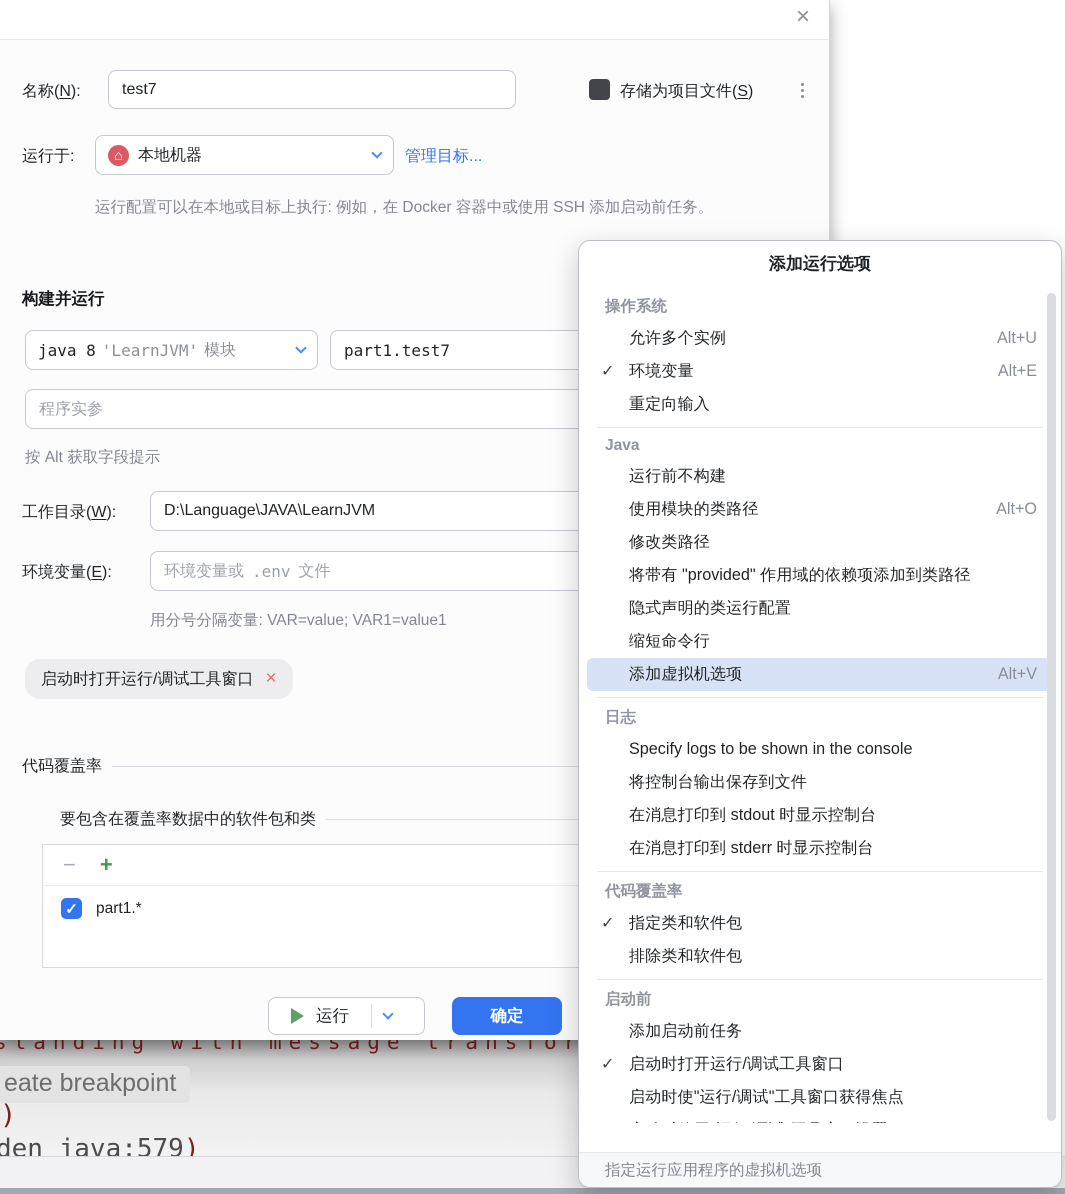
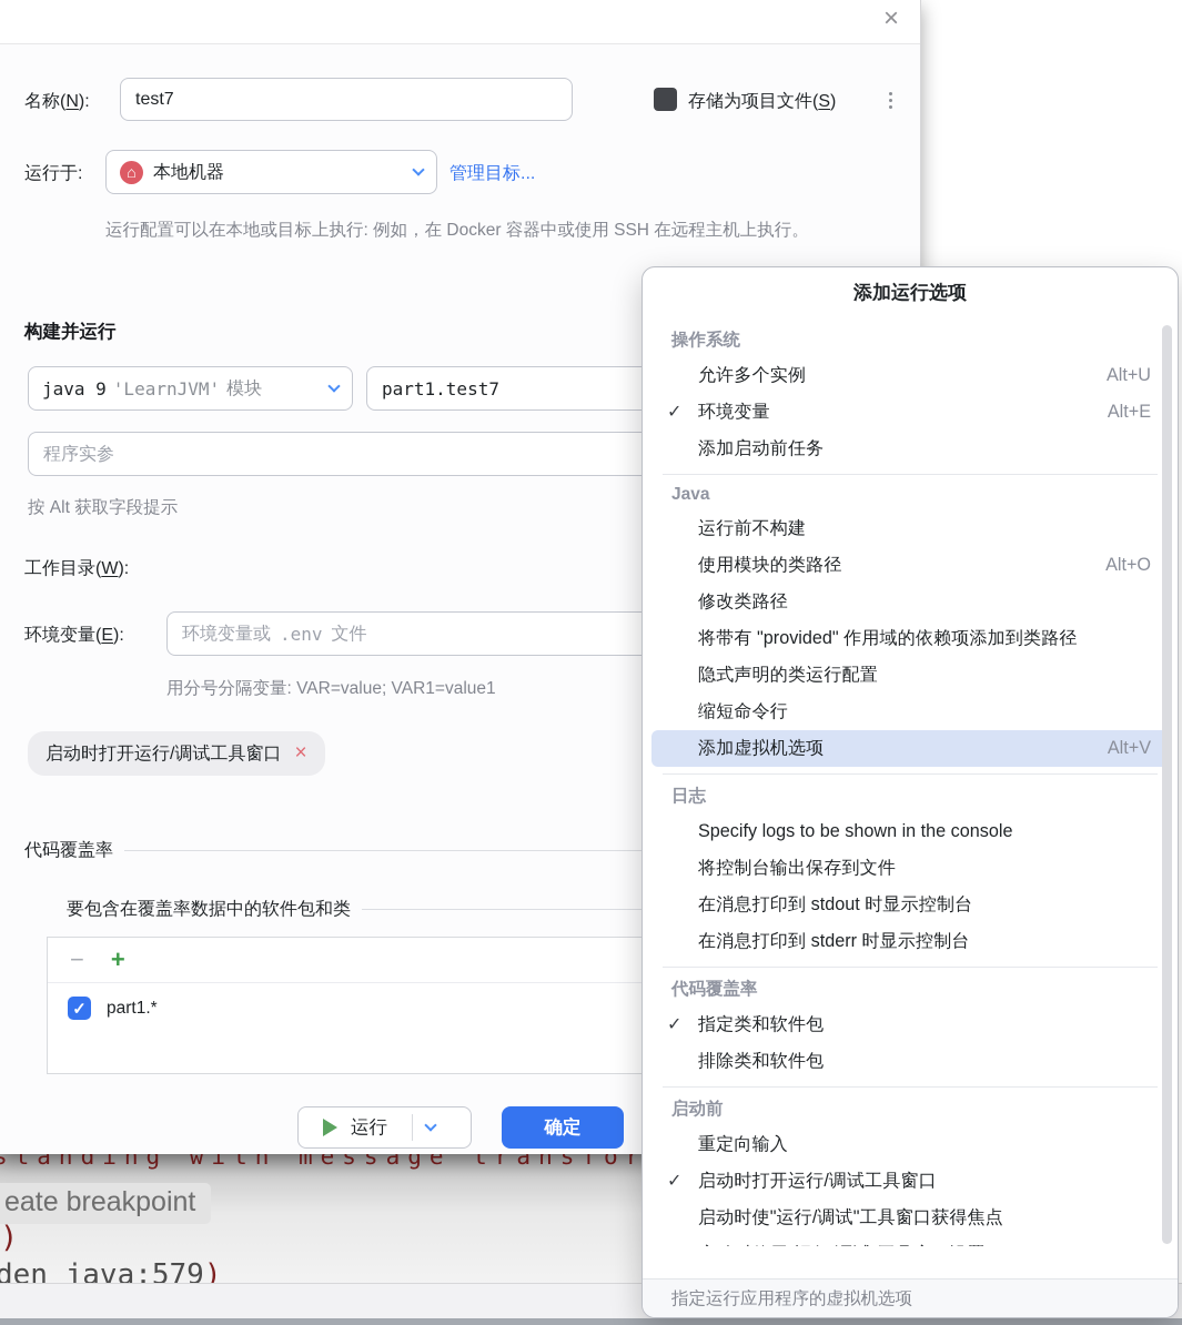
  standing with message transfor
  eate breakpoint
  )
  den java:579)
  ×
  名称(N):
  test7
  存储为项目文件(S)
  运行于:
  ⌂
  本地机器
  管理目标...
- 运行配置可以在本地或目标上执行: 例如，在 Docker 容器中或使用 SSH 添加启动前任务。
+ 运行配置可以在本地或目标上执行: 例如，在 Docker 容器中或使用 SSH 在远程主机上执行。
  构建并运行
- java 8
+ java 9
  'LearnJVM'
  模块
  part1.test7
  程序实参
  按 Alt 获取字段提示
  工作目录(W):
- D:\Language\JAVA\LearnJVM
  环境变量(E):
  环境变量或
  .env
  文件
  用分号分隔变量: VAR=value; VAR1=value1
  启动时打开运行/调试工具窗口
  ×
  代码覆盖率
  要包含在覆盖率数据中的软件包和类
  −
  +
  ✓
  part1.*
  运行
  确定
  添加运行选项
  操作系统
  允许多个实例
  Alt+U
  ✓
  环境变量
  Alt+E
- 重定向输入
+ 添加启动前任务
  Java
  运行前不构建
  使用模块的类路径
  Alt+O
  修改类路径
  将带有 "provided" 作用域的依赖项添加到类路径
  隐式声明的类运行配置
  缩短命令行
  添加虚拟机选项
  Alt+V
  日志
  Specify logs to be shown in the console
  将控制台输出保存到文件
  在消息打印到 stdout 时显示控制台
  在消息打印到 stderr 时显示控制台
  代码覆盖率
  ✓
  指定类和软件包
  排除类和软件包
  启动前
- 添加启动前任务
+ 重定向输入
  ✓
  启动时打开运行/调试工具窗口
  启动时使"运行/调试"工具窗口获得焦点
  指定运行应用程序的虚拟机选项
